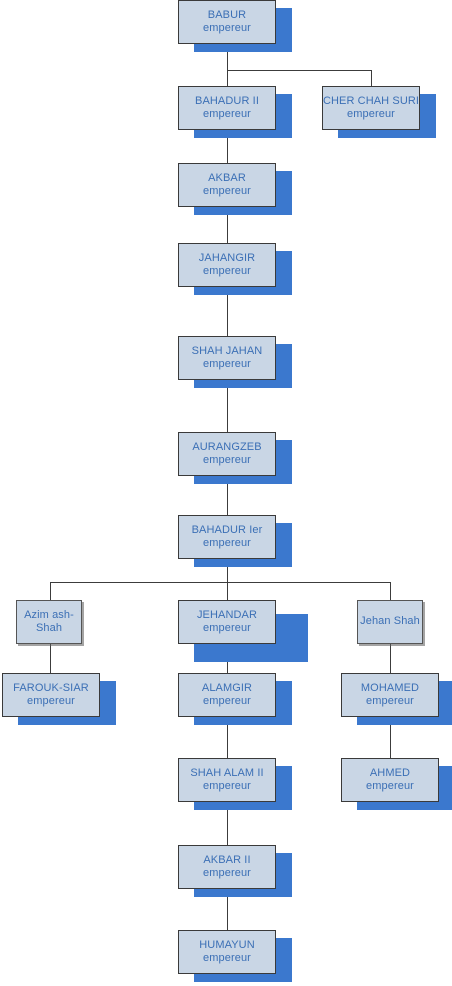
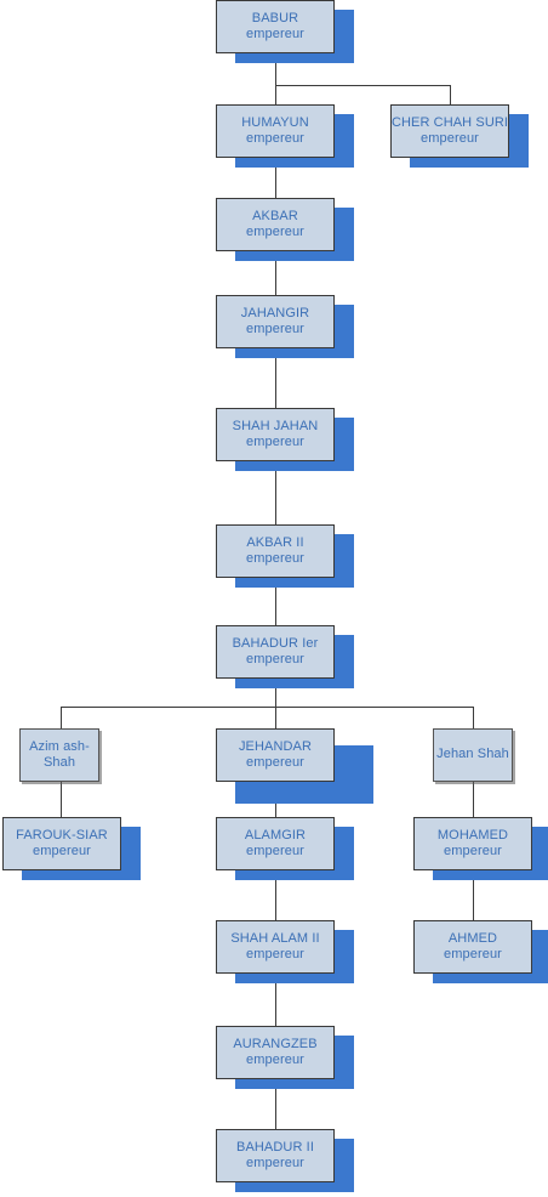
  BABUR
  empereur
- BAHADUR II
+ HUMAYUN
  empereur
  CHER CHAH SURI
  empereur
  AKBAR
  empereur
  JAHANGIR
  empereur
  SHAH JAHAN
  empereur
- AURANGZEB
+ AKBAR II
  empereur
  BAHADUR Ier
  empereur
  Azim ash-Shah
  JEHANDAR
  empereur
  Jehan Shah
  FAROUK-SIAR
  empereur
  ALAMGIR
  empereur
  MOHAMED
  empereur
  SHAH ALAM II
  empereur
  AHMED
  empereur
- AKBAR II
+ AURANGZEB
  empereur
- HUMAYUN
+ BAHADUR II
  empereur
